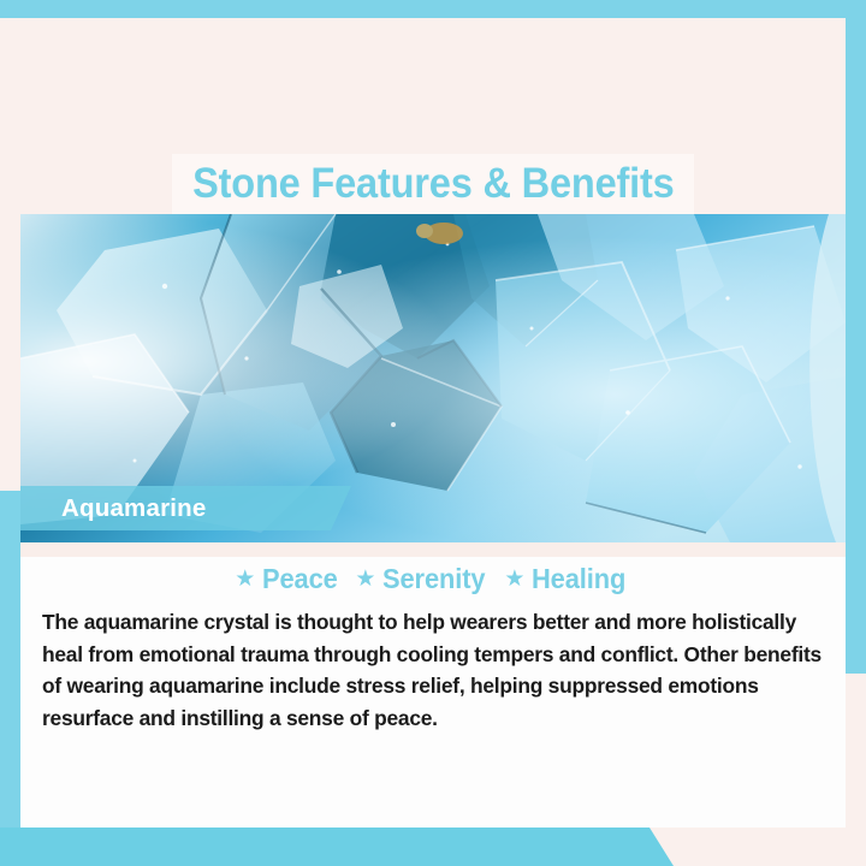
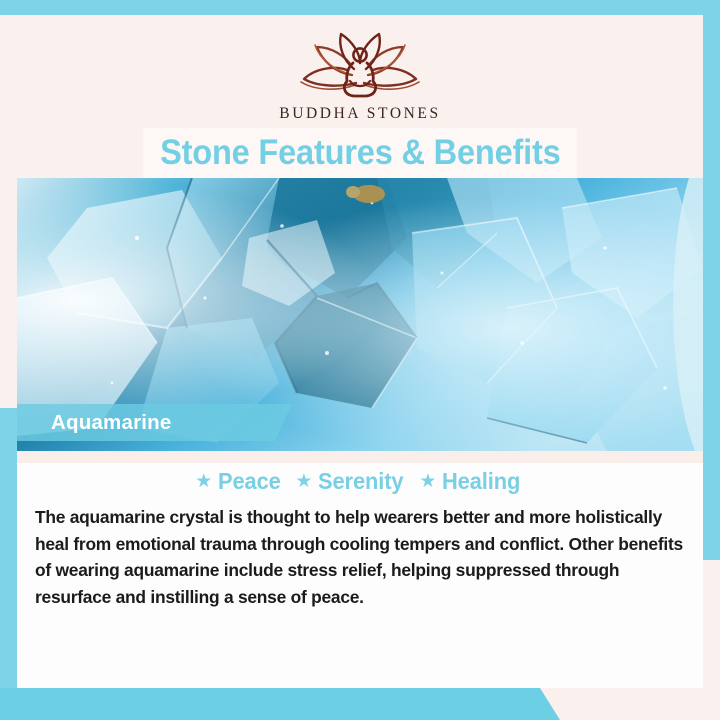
+ BUDDHA STONES
  Stone Features & Benefits
  Aquamarine
  ★
  Peace
  ★
  Serenity
  ★
  Healing
- The aquamarine crystal is thought to help wearers better and more holistically heal from emotional trauma through cooling tempers and conflict. Other benefits of wearing aquamarine include stress relief, helping suppressed emotions resurface and instilling a sense of peace.
+ The aquamarine crystal is thought to help wearers better and more holistically heal from emotional trauma through cooling tempers and conflict. Other benefits of wearing aquamarine include stress relief, helping suppressed through resurface and instilling a sense of peace.
